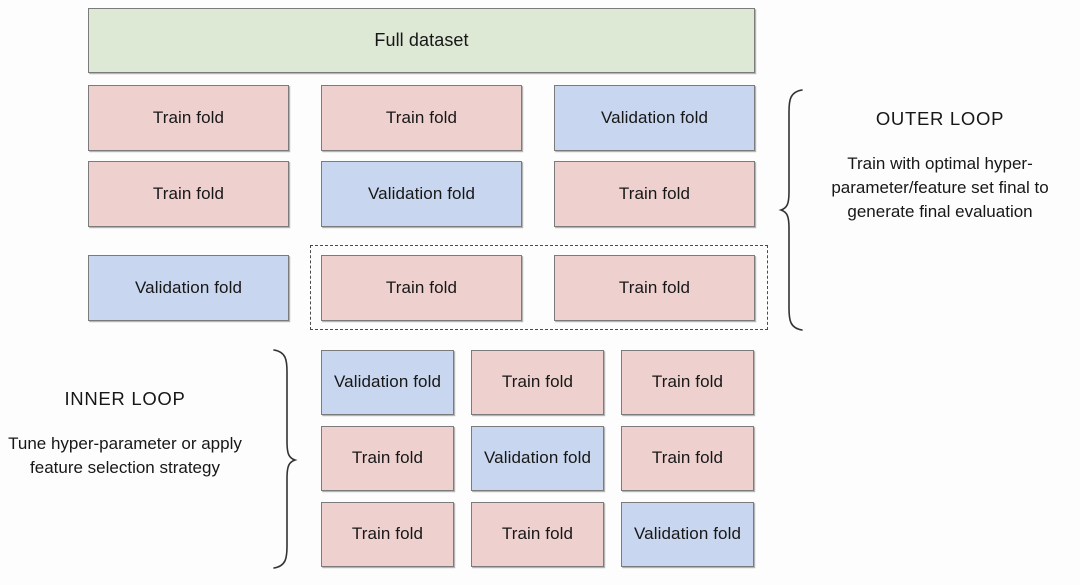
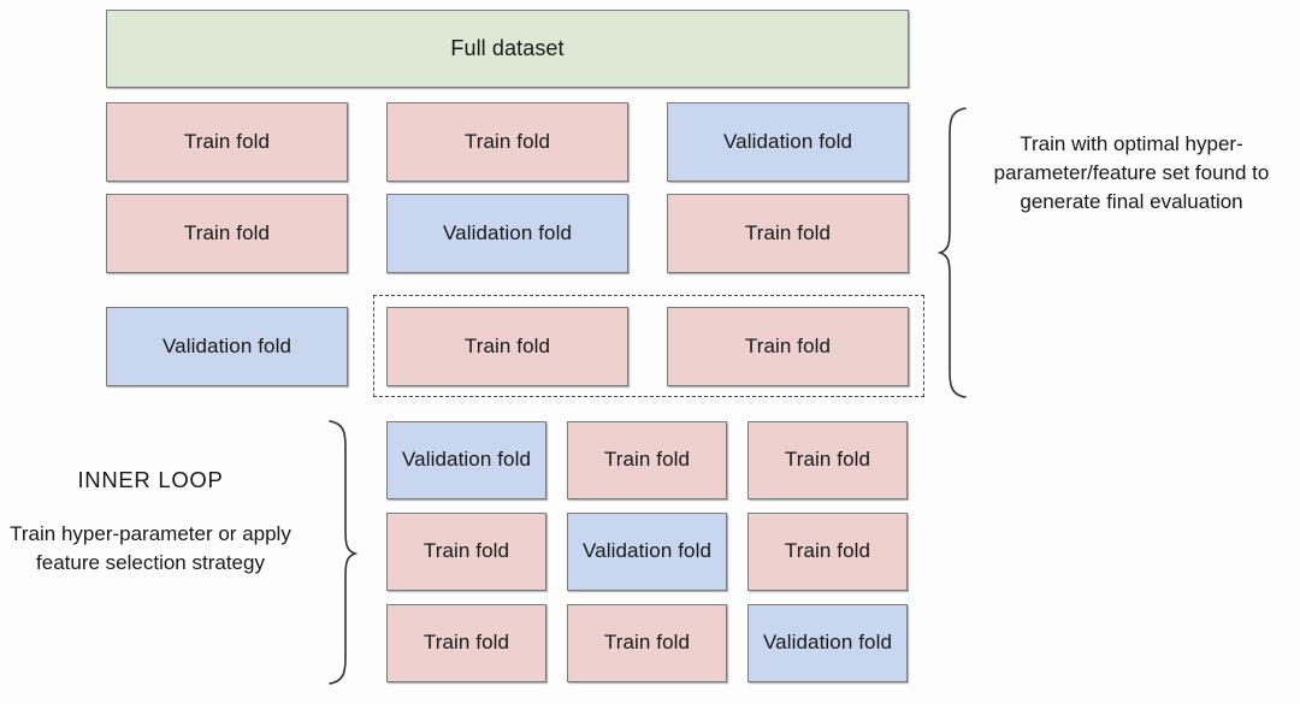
  Full dataset
  Train fold
  Train fold
  Validation fold
  Train fold
  Validation fold
  Train fold
  Validation fold
  Train fold
  Train fold
- OUTER LOOP
- Train with optimal hyper-parameter/feature set final to generate final evaluation
+ Train with optimal hyper-parameter/feature set found to generate final evaluation
  INNER LOOP
- Tune hyper-parameter or apply feature selection strategy
+ Train hyper-parameter or apply feature selection strategy
  Validation fold
  Train fold
  Train fold
  Train fold
  Validation fold
  Train fold
  Train fold
  Train fold
  Validation fold
